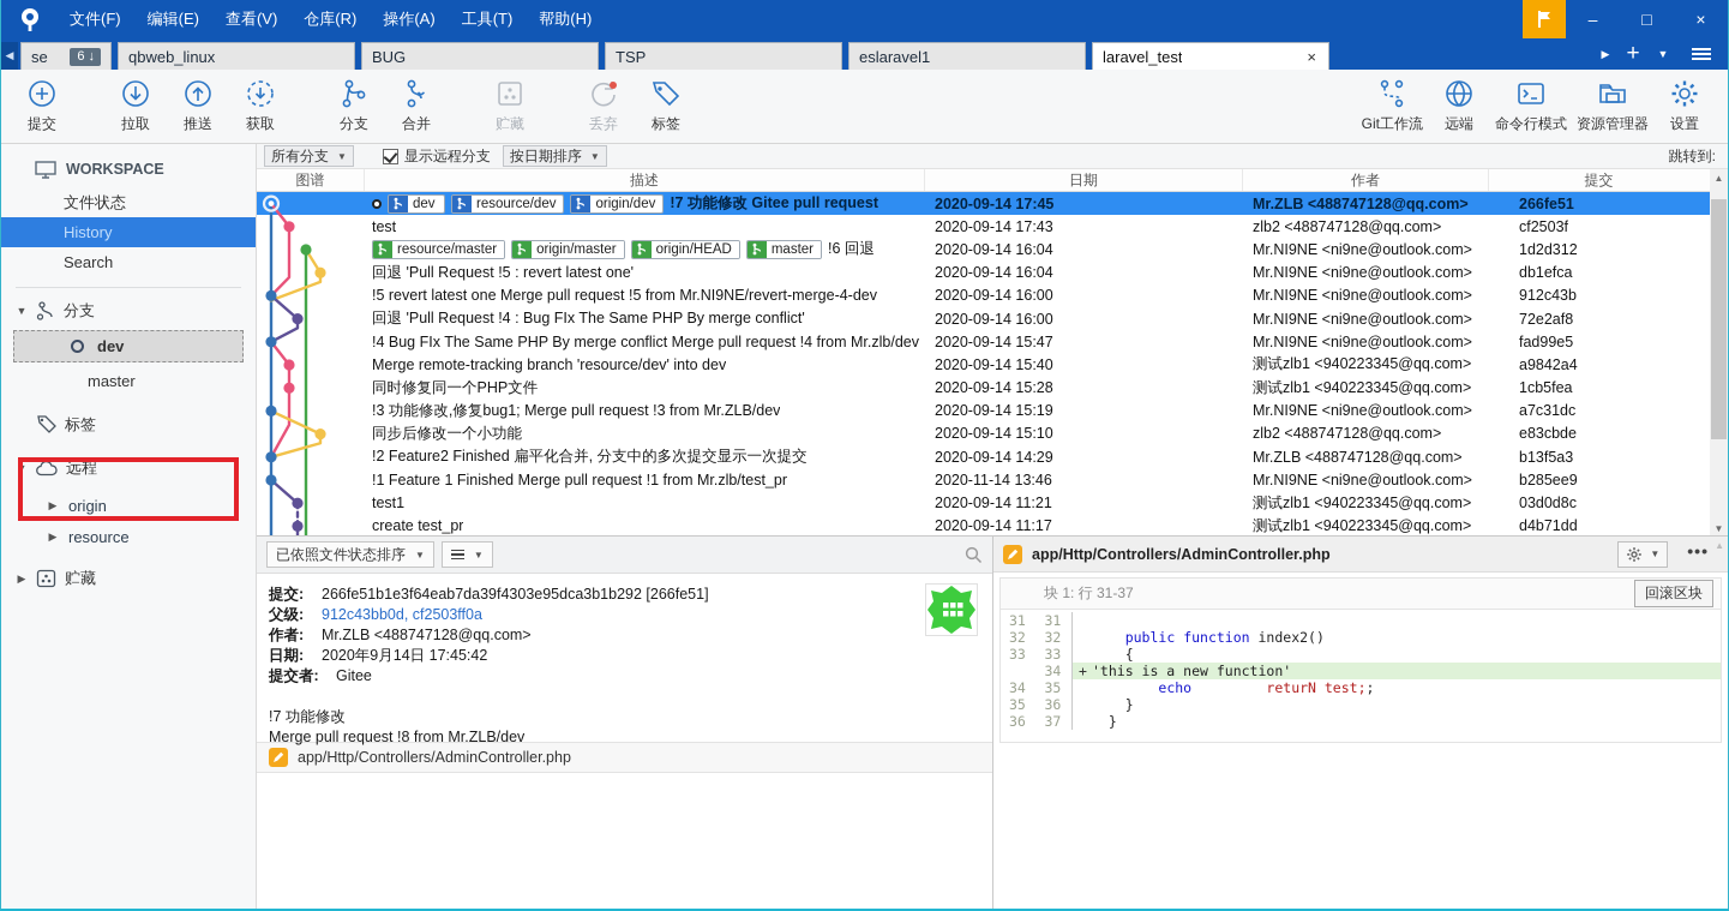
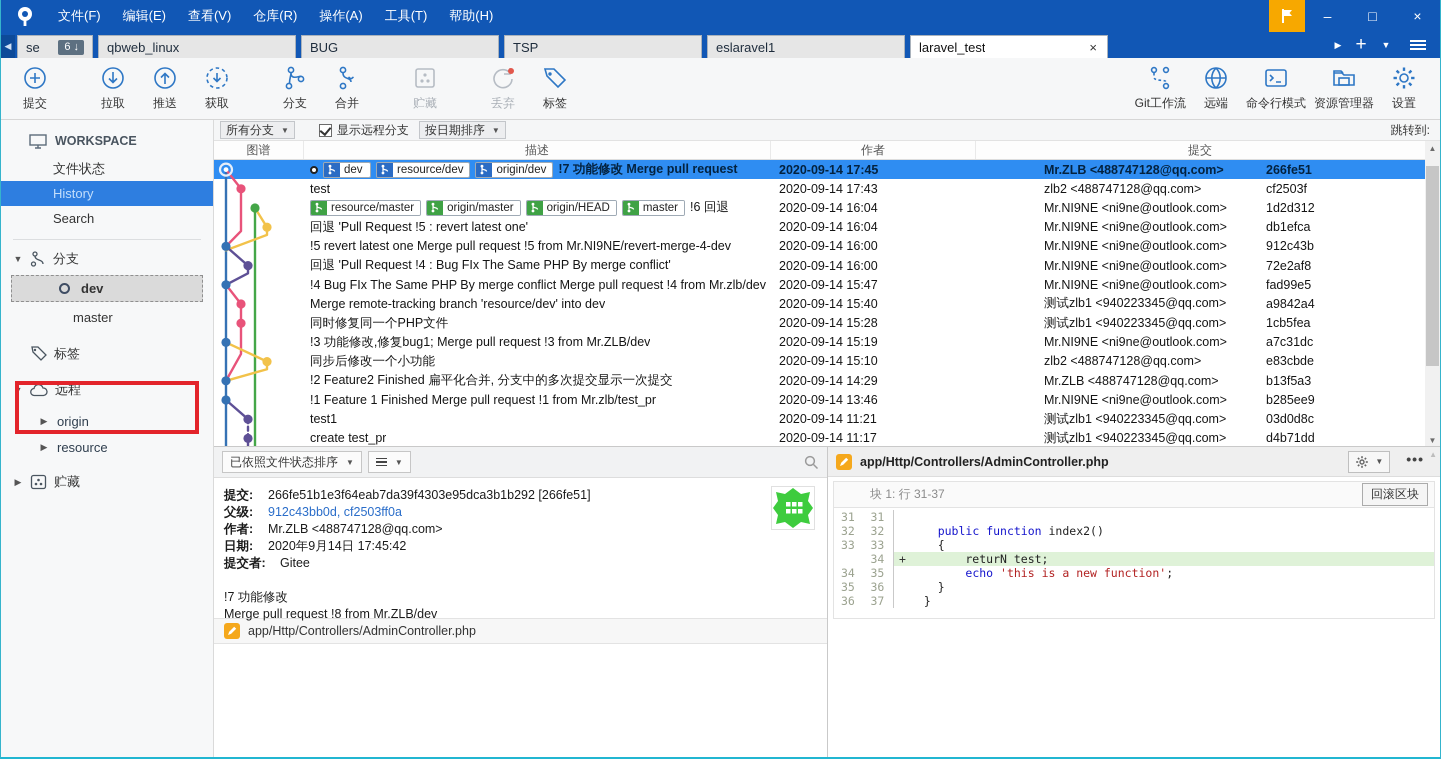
  文件(F)
  编辑(E)
  查看(V)
  仓库(R)
  操作(A)
  工具(T)
  帮助(H)
  –
  □
  ×
  ◀
  se
  6 ↓
  qbweb_linux
  BUG
  TSP
  eslaravel1
  laravel_test
  ×
  ▶
  +
  ▼
  提交
  拉取
  推送
  获取
  分支
  合并
  贮藏
  丢弃
  标签
  Git工作流
  远端
  命令行模式
  资源管理器
  设置
  WORKSPACE
  文件状态
  History
  Search
  ▼
  分支
  dev
  master
  标签
  ▼
  远程
  ▶
  origin
  ▶
  resource
  ▶
  贮藏
  所有分支
  ▼
  显示远程分支
  按日期排序
  ▼
  跳转到:
  图谱
  描述
- 日期
  作者
  提交
  dev
  resource/dev
  origin/dev
- !7 功能修改 Gitee pull request
+ !7 功能修改 Merge pull request
  2020-09-14 17:45
  Mr.ZLB <488747128@qq.com>
  266fe51
  test
  2020-09-14 17:43
  zlb2 <488747128@qq.com>
  cf2503f
  resource/master
  origin/master
  origin/HEAD
  master
  !6 回退
  2020-09-14 16:04
  Mr.NI9NE <ni9ne@outlook.com>
  1d2d312
  回退 'Pull Request !5 : revert latest one'
  2020-09-14 16:04
  Mr.NI9NE <ni9ne@outlook.com>
  db1efca
  !5 revert latest one Merge pull request !5 from Mr.NI9NE/revert-merge-4-dev
  2020-09-14 16:00
  Mr.NI9NE <ni9ne@outlook.com>
  912c43b
  回退 'Pull Request !4 : Bug FIx The Same PHP By merge conflict'
  2020-09-14 16:00
  Mr.NI9NE <ni9ne@outlook.com>
  72e2af8
  !4 Bug FIx The Same PHP By merge conflict Merge pull request !4 from Mr.zlb/dev
  2020-09-14 15:47
  Mr.NI9NE <ni9ne@outlook.com>
  fad99e5
  Merge remote-tracking branch 'resource/dev' into dev
  2020-09-14 15:40
  测试zlb1 <940223345@qq.com>
  a9842a4
  同时修复同一个PHP文件
  2020-09-14 15:28
  测试zlb1 <940223345@qq.com>
  1cb5fea
  !3 功能修改,修复bug1; Merge pull request !3 from Mr.ZLB/dev
  2020-09-14 15:19
  Mr.NI9NE <ni9ne@outlook.com>
  a7c31dc
  同步后修改一个小功能
  2020-09-14 15:10
  zlb2 <488747128@qq.com>
  e83cbde
  !2 Feature2 Finished 扁平化合并, 分支中的多次提交显示一次提交
  2020-09-14 14:29
  Mr.ZLB <488747128@qq.com>
  b13f5a3
  !1 Feature 1 Finished Merge pull request !1 from Mr.zlb/test_pr
- 2020-11-14 13:46
+ 2020-09-14 13:46
  Mr.NI9NE <ni9ne@outlook.com>
  b285ee9
  test1
  2020-09-14 11:21
  测试zlb1 <940223345@qq.com>
  03d0d8c
  create test_pr
  2020-09-14 11:17
  测试zlb1 <940223345@qq.com>
  d4b71dd
  ▲
  ▼
  已依照文件状态排序
  ▼
  ▼
  提交:
  266fe51b1e3f64eab7da39f4303e95dca3b1b292 [266fe51]
  父级:
  912c43bb0d, cf2503ff0a
  作者:
  Mr.ZLB <488747128@qq.com>
  日期:
  2020年9月14日 17:45:42
  提交者:
  Gitee
  !7 功能修改
  Merge pull request !8 from Mr.ZLB/dev
  app/Http/Controllers/AdminController.php
  ▲
  app/Http/Controllers/AdminController.php
  ▼
  •••
  块 1: 行 31-37
  回滚区块
  31
  31
  32
  32
  public function index2()
  33
  33
  {
  34
  +
- 'this is a new function'
+ returN test;
  34
  35
- echo returN test;;
+ echo 'this is a new function';
  35
  36
  }
  36
  37
  }
